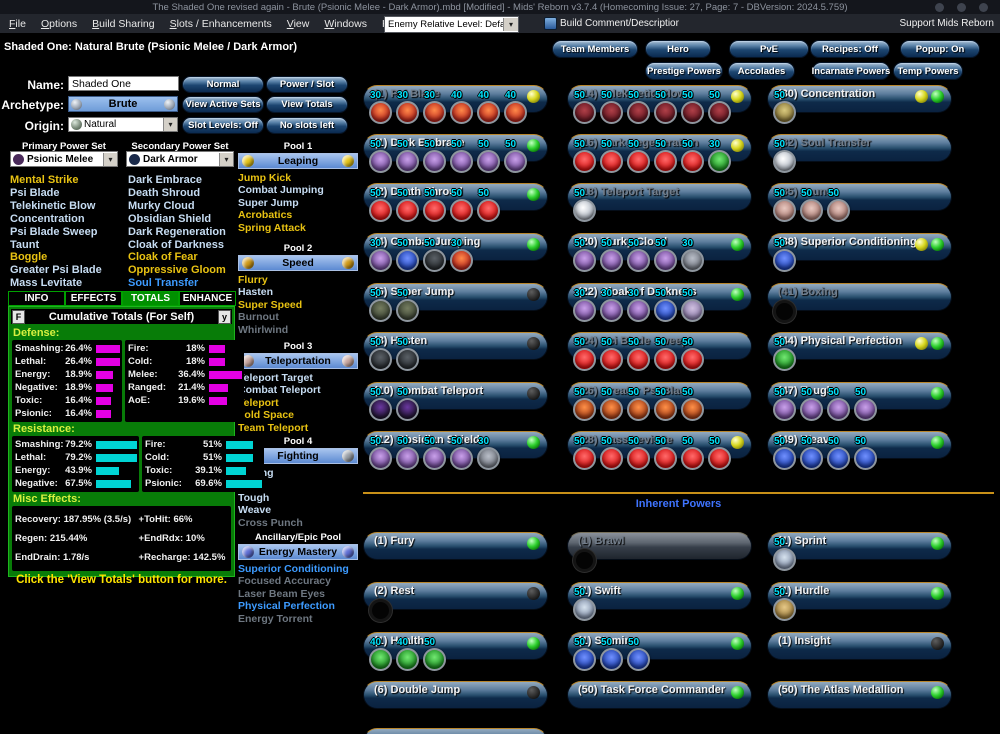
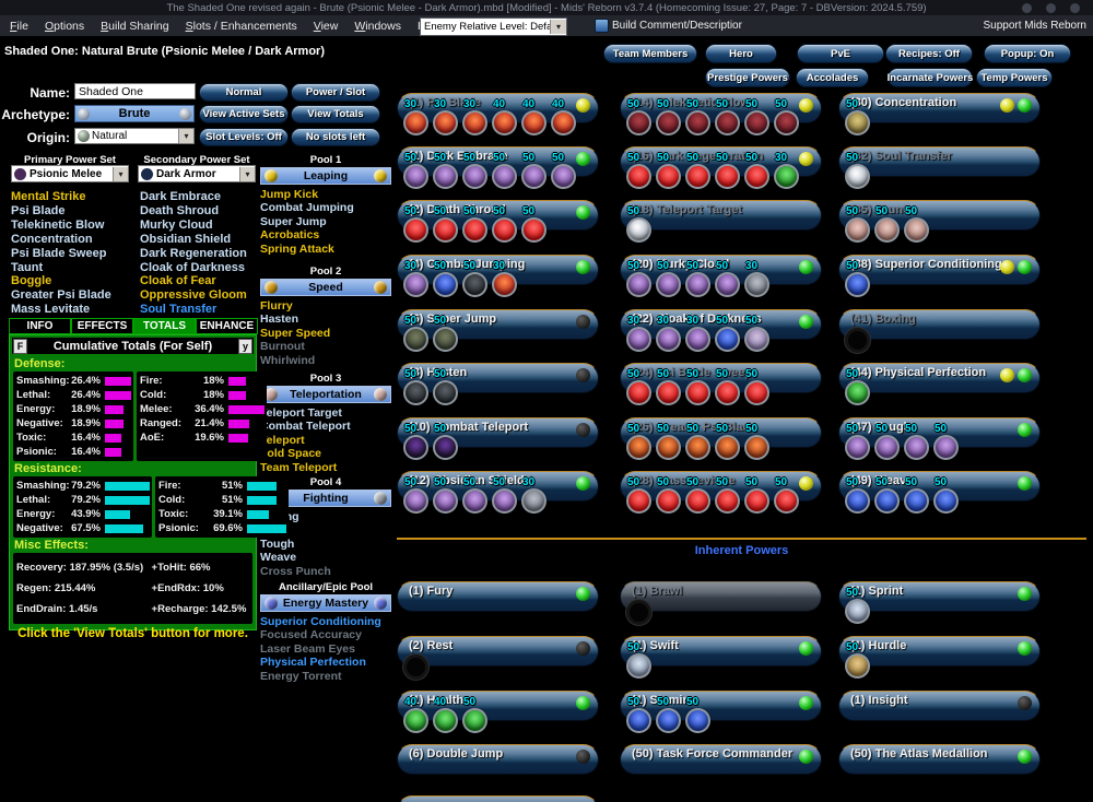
  The Shaded One revised again - Brute (Psionic Melee - Dark Armor).mbd [Modified] - Mids' Reborn v3.7.4 (Homecoming Issue: 27, Page: 7 - DBVersion: 2024.5.759)
  File
  Options
  Build Sharing
  Slots / Enhancements
  View
  Windows
  Enemy Relative Level: Def
  ▾
  Build Comment/Descriptior
  Support Mids Reborn
  Shaded One: Natural Brute (Psionic Melee / Dark Armor)
  Team Members
  Hero
  PvE
  Recipes: Off
  Popup: On
  Prestige Powers
  Accolades
  Incarnate Powers
  Temp Powers
  Name:
  Shaded One
  Archetype:
  Brute
  Origin:
  Natural
  Normal
  Power / Slot
  View Active Sets
  View Totals
  Slot Levels: Off
  No slots left
  Primary Power Set
  Secondary Power Set
  Psionic Melee
  Dark Armor
  Mental Strike
  Psi Blade
  Telekinetic Blow
  Concentration
  Psi Blade Sweep
  Taunt
  Boggle
  Greater Psi Blade
  Mass Levitate
  Dark Embrace
  Death Shroud
  Murky Cloud
  Obsidian Shield
  Dark Regeneration
  Cloak of Darkness
  Cloak of Fear
  Oppressive Gloom
  Soul Transfer
  Pool 1
  Leaping
  Jump Kick
  Combat Jumping
  Super Jump
  Acrobatics
  Spring Attack
  Pool 2
  Speed
  Flurry
  Hasten
  Super Speed
  Burnout
  Whirlwind
  Pool 3
  Teleportation
  eleport Target
  ombat Teleport
  eleport
  old Space
  Team Teleport
  Pool 4
  Fighting
  Tough
  Weave
  Cross Punch
  Ancillary/Epic Pool
  Energy Mastery
  Superior Conditioning
  Focused Accuracy
  Laser Beam Eyes
  Physical Perfection
  Energy Torrent
  INFO
  EFFECTS
  TOTALS
  ENHANCE
  F
  Cumulative Totals (For Self)
  y
  Defense:
  Smashing:
  26.4%
  Lethal:
  26.4%
  Energy:
  18.9%
  Negative:
  18.9%
  Toxic:
  16.4%
  Psionic:
  16.4%
  Fire:
  18%
  Cold:
  18%
  Melee:
  36.4%
  Ranged:
  21.4%
  AoE:
  19.6%
  Resistance:
  Smashing:
  79.2%
  Lethal:
  79.2%
  Energy:
  43.9%
  Negative:
  67.5%
  Fire:
  51%
  Cold:
  51%
  Toxic:
  39.1%
  Psionic:
  69.6%
  Misc Effects:
  Recovery: 187.95% (3.5/s)
  +ToHit: 66%
  Regen: 215.44%
  +EndRdx: 10%
- EndDrain: 1.78/s
+ EndDrain: 1.45/s
  +Recharge: 142.5%
  Click the 'View Totals' button for more.
  (1) Psi Blade
  30
  30
  30
  40
  40
  40
  (1) Dark Embrace
  50
  50
  50
  50
  50
  50
  (2) Death Shroud
  50
  50
  50
  50
  50
  (4) Combat Jumping
  30
  50
  50
  30
  (6) Super Jump
  50
  50
  (8) Hasten
  50
  50
  (10) Combat Teleport
  50
  50
  (12) Obsidian Shield
  50
  50
  50
  50
  30
  (14) Telekinetic Blow
  50
  50
  50
  50
  50
  50
  (16) Dark Regeneration
  50
  50
  50
  50
  50
  30
  (18) Teleport Target
  50
  (20) Murky Cloud
  50
  50
  50
  50
  30
  (22) Cloak of Darkness
  30
  30
  30
  50
  50
  (24) Psi Blade Sweep
  50
  50
  50
  50
  50
  (26) Greater Psi Blade
  50
  50
  50
  50
  50
  (28) Mass Levitate
  50
  50
  50
  50
  50
  50
  (30) Concentration
  50
  (32) Soul Transfer
  50
  (35) Taunt
  50
  50
  50
  (38) Superior Conditioning
  50
  (41) Boxing
  (44) Physical Perfection
  50
  (47) Tough
  50
  50
  50
  50
  (49) Weave
  50
  50
  50
  50
  Inherent Powers
  (1) Fury
  (1) Brawl
  (1) Sprint
  50
  (2) Rest
  (1) Swift
  50
  (1) Hurdle
  50
  (1) Health
  40
  40
  50
  (1) Stamina
  50
  50
  50
  (1) Insight
  (6) Double Jump
  (50) Task Force Commander
  (50) The Atlas Medallion
